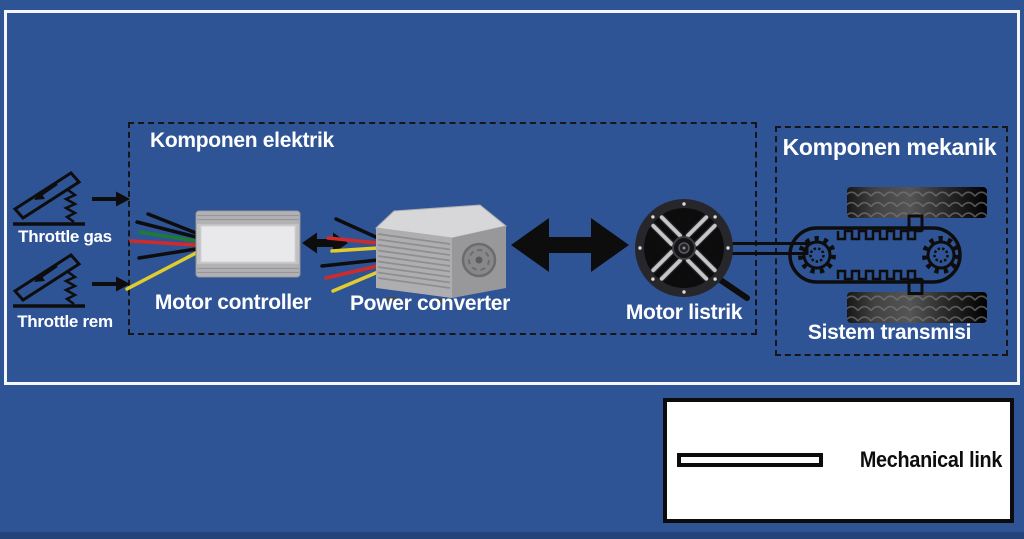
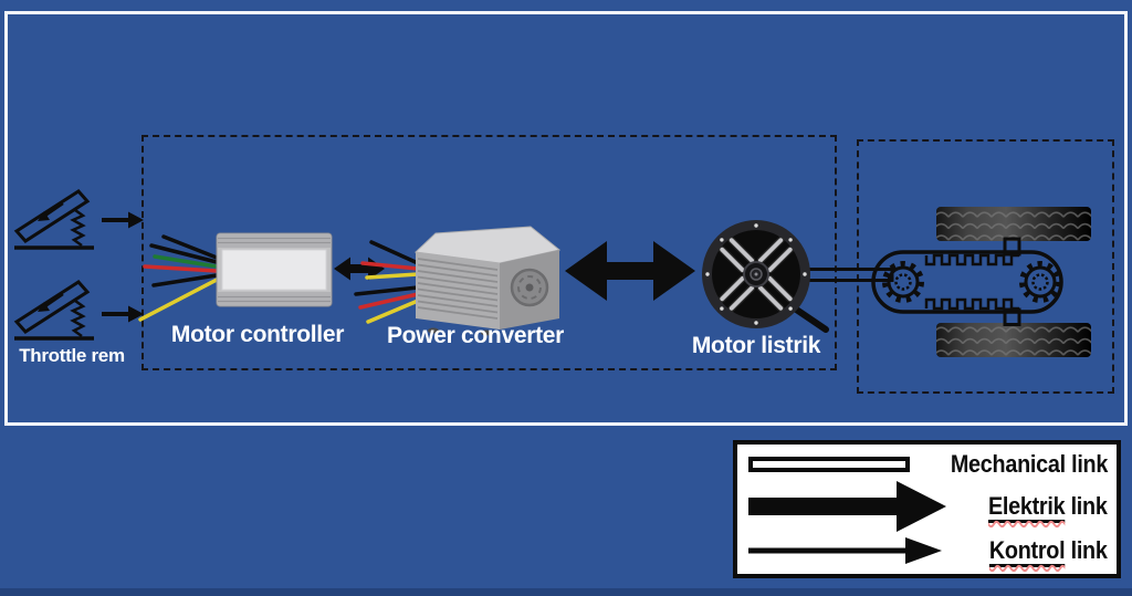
- Komponen elektrik
- Komponen mekanik
- Sistem transmisi
- Throttle gas
  Throttle rem
  Motor controller
  Power converter
  Motor listrik
  Mechanical link
+ Elektrik link
+ Kontrol link
